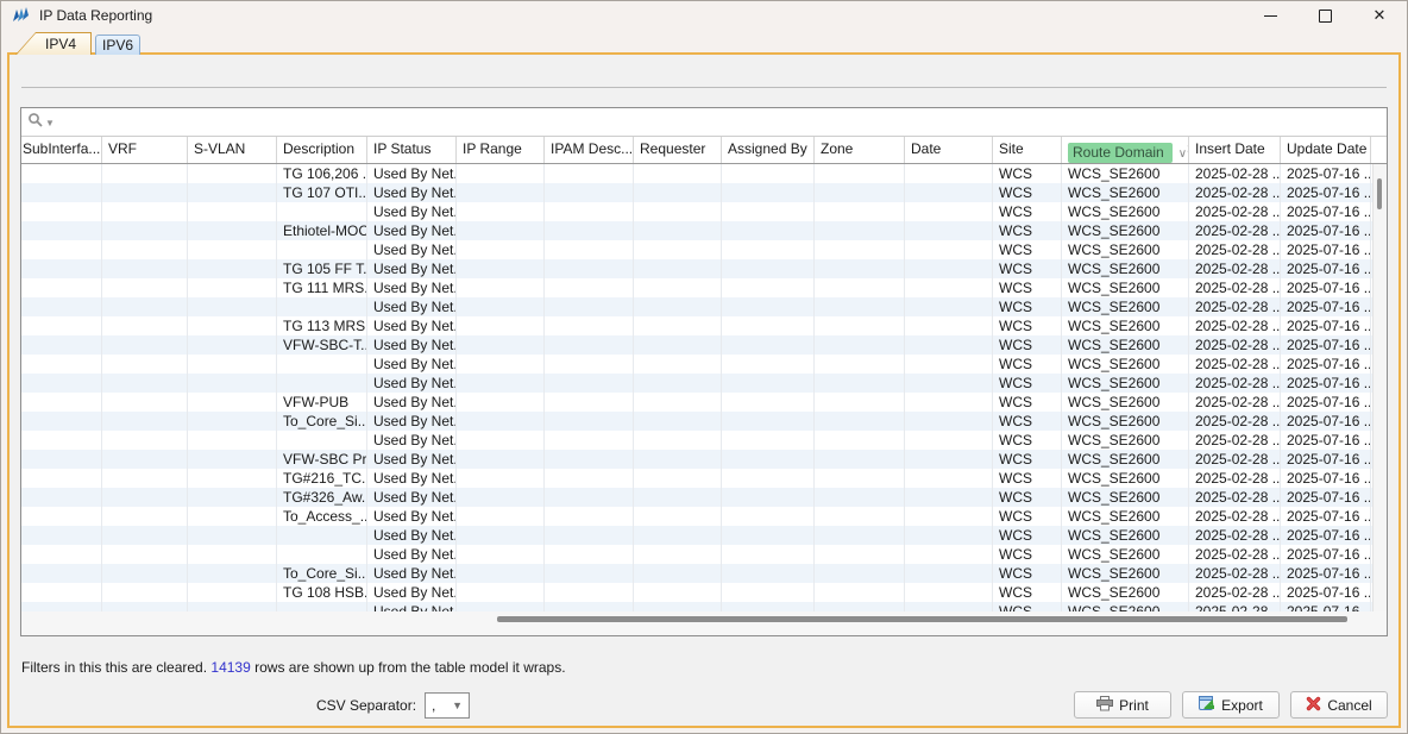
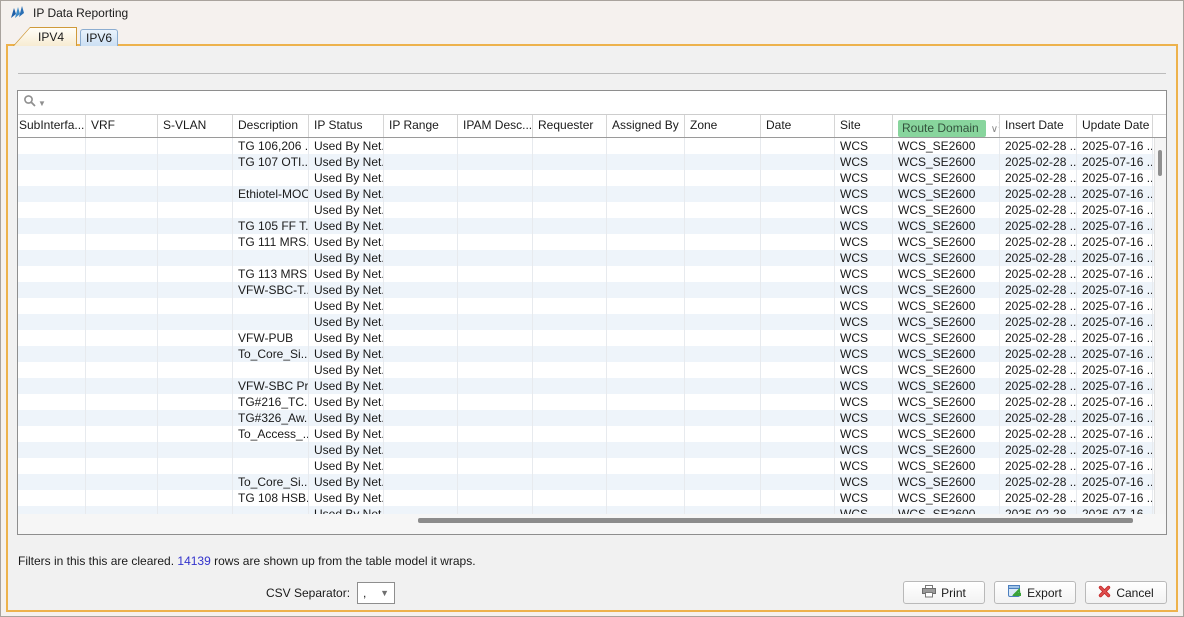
  IP Data Reporting
- ✕
  IPV4
  IPV6
  ▼
  SubInterfa...
  VRF
  S-VLAN
  Description
  IP Status
  IP Range
  IPAM Desc...
  Requester
  Assigned By
  Zone
  Date
  Site
  Route Domain ∨
  Insert Date
  Update Date
  TG 106,206 .
  Used By Net.
  WCS
  WCS_SE2600
  2025-02-28 ..
  2025-07-16 ..
  TG 107 OTI..
  Used By Net.
  WCS
  WCS_SE2600
  2025-02-28 ..
  2025-07-16 ..
  Used By Net.
  WCS
  WCS_SE2600
  2025-02-28 ..
  2025-07-16 ..
  Ethiotel-MOC
  Used By Net.
  WCS
  WCS_SE2600
  2025-02-28 ..
  2025-07-16 ..
  Used By Net.
  WCS
  WCS_SE2600
  2025-02-28 ..
  2025-07-16 ..
  TG 105 FF T.
  Used By Net.
  WCS
  WCS_SE2600
  2025-02-28 ..
  2025-07-16 ..
  TG 111 MRS.
  Used By Net.
  WCS
  WCS_SE2600
  2025-02-28 ..
  2025-07-16 ..
  Used By Net.
  WCS
  WCS_SE2600
  2025-02-28 ..
  2025-07-16 ..
  TG 113 MRS.
  Used By Net.
  WCS
  WCS_SE2600
  2025-02-28 ..
  2025-07-16 ..
  VFW-SBC-T..
  Used By Net.
  WCS
  WCS_SE2600
  2025-02-28 ..
  2025-07-16 ..
  Used By Net.
  WCS
  WCS_SE2600
  2025-02-28 ..
  2025-07-16 ..
  Used By Net.
  WCS
  WCS_SE2600
  2025-02-28 ..
  2025-07-16 ..
  VFW-PUB
  Used By Net.
  WCS
  WCS_SE2600
  2025-02-28 ..
  2025-07-16 ..
  To_Core_Si..
  Used By Net.
  WCS
  WCS_SE2600
  2025-02-28 ..
  2025-07-16 ..
  Used By Net.
  WCS
  WCS_SE2600
  2025-02-28 ..
  2025-07-16 ..
  Used By Net.
  WCS
  WCS_SE2600
  2025-02-28 ..
  2025-07-16 ..
  TG#216_TC.
  Used By Net.
  WCS
  WCS_SE2600
  2025-02-28 ..
  2025-07-16 ..
  TG#326_Aw..
  Used By Net.
  WCS
  WCS_SE2600
  2025-02-28 ..
  2025-07-16 ..
  To_Access_..
  Used By Net.
  WCS
  WCS_SE2600
  2025-02-28 ..
  2025-07-16 ..
  Used By Net.
  WCS
  WCS_SE2600
  2025-02-28 ..
  2025-07-16 ..
  Used By Net.
  WCS
  WCS_SE2600
  2025-02-28 ..
  2025-07-16 ..
  To_Core_Si..
  Used By Net.
  WCS
  WCS_SE2600
  2025-02-28 ..
  2025-07-16 ..
  TG 108 HSB.
  Used By Net.
  WCS
  WCS_SE2600
  2025-02-28 ..
  2025-07-16 ..
  Filters in this this are cleared. 14139 rows are shown up from the table model it wraps.
  CSV Separator:
  ,
  ▼
  Print
  Export
  Cancel
